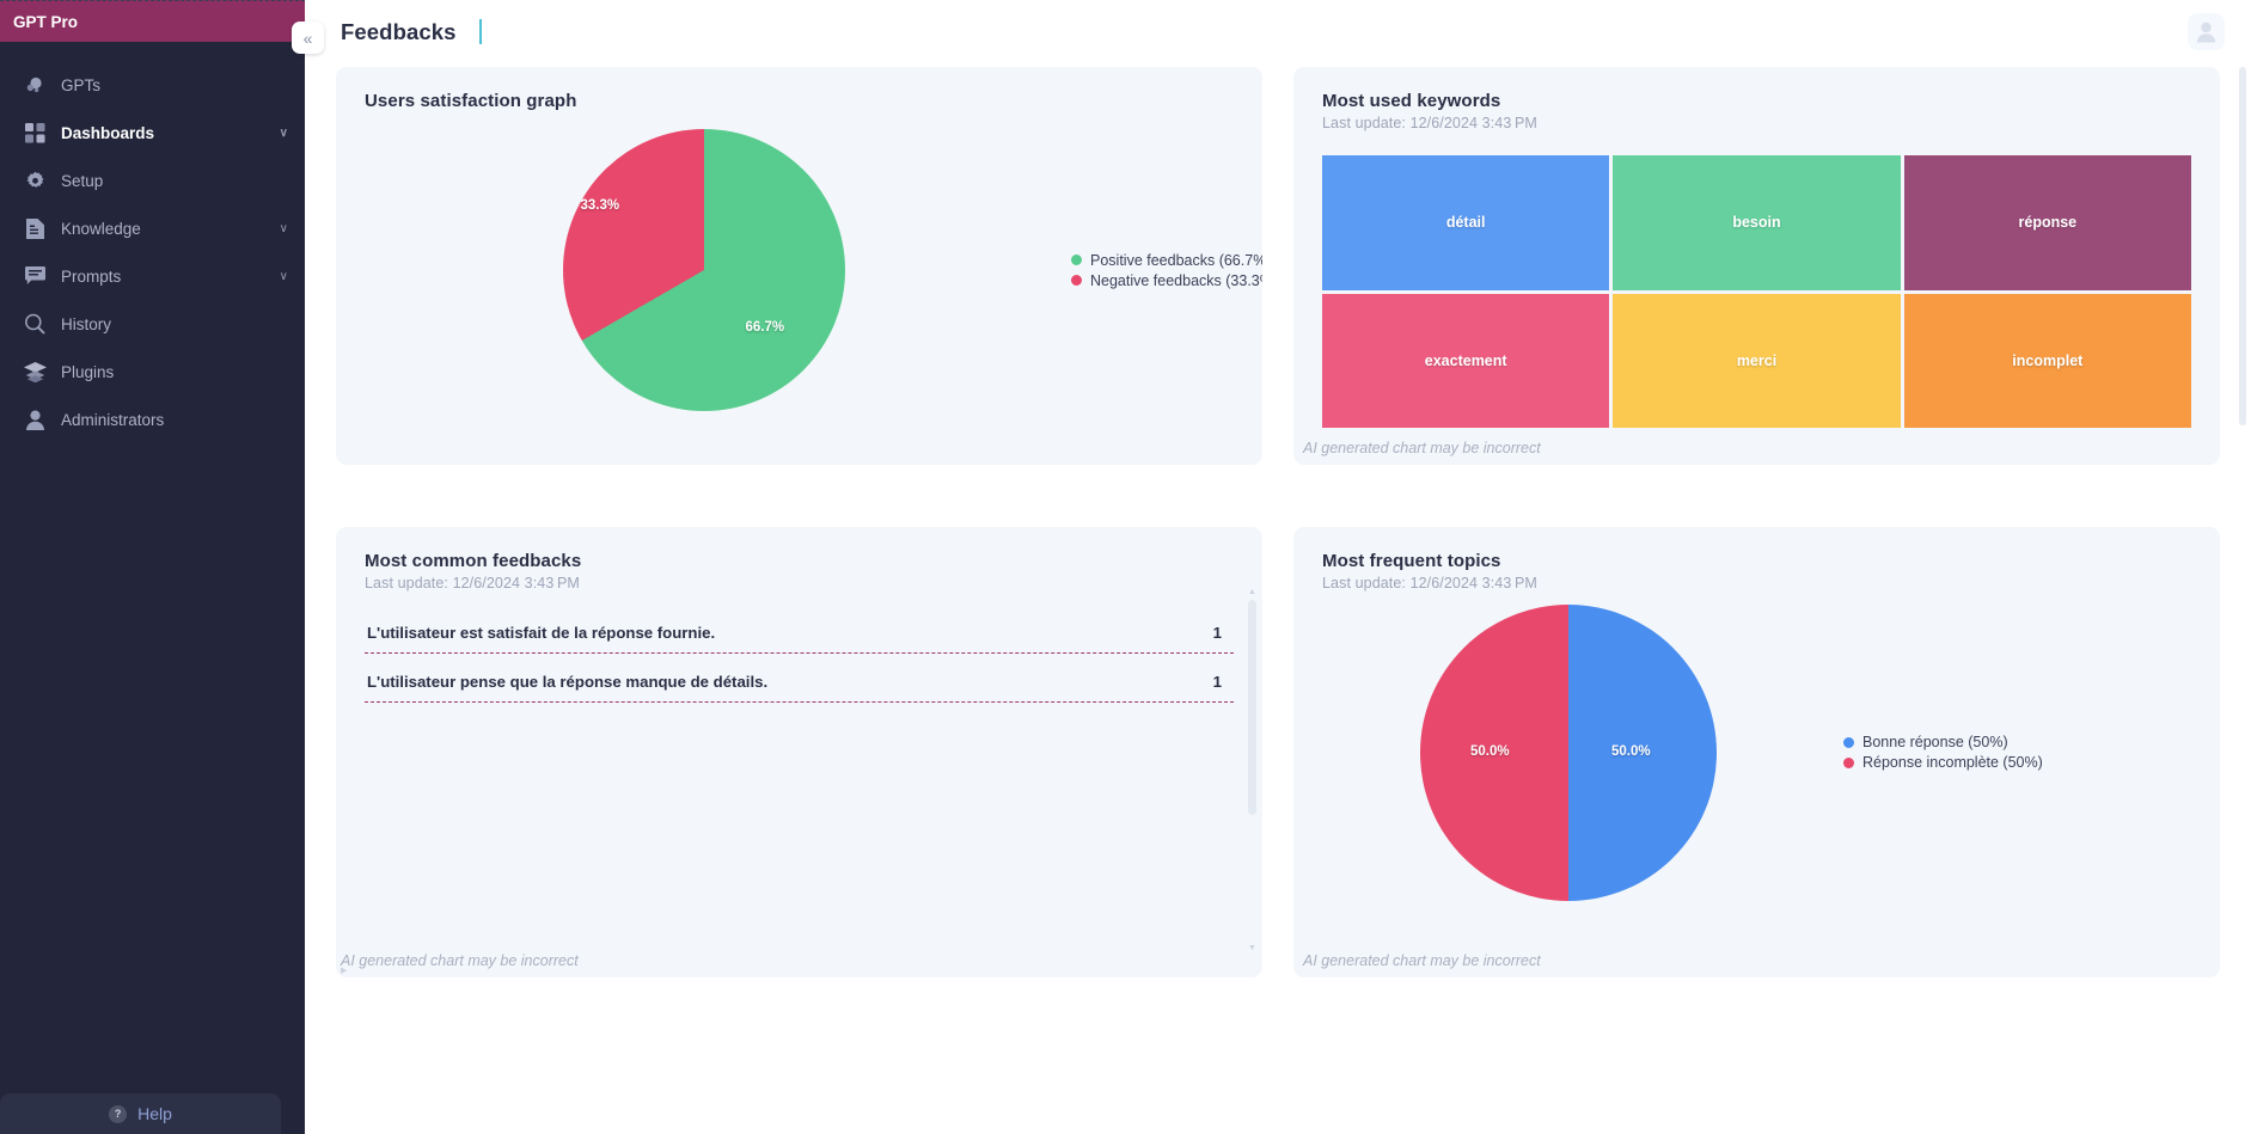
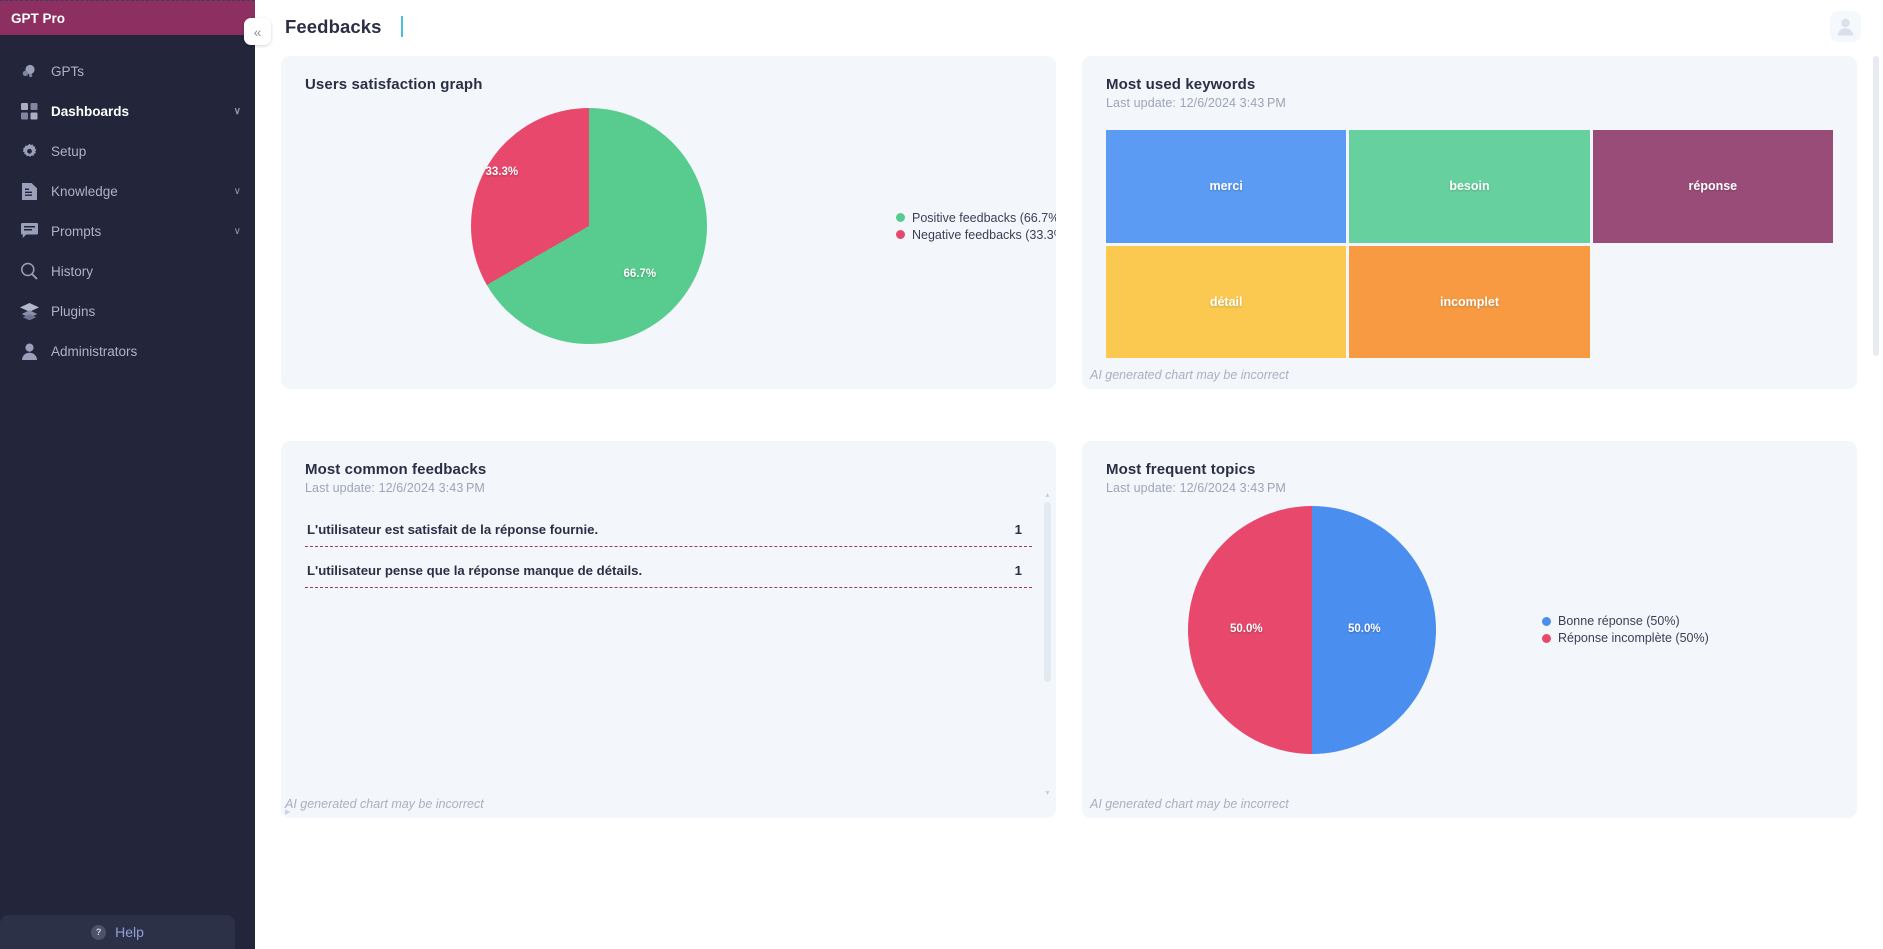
  «
  GPT Pro
  GPTs
  Dashboards
  ∨
  Setup
  Knowledge
  ∨
  Prompts
  ∨
  History
  Plugins
  Administrators
  ?
  Help
  Feedbacks
  Users satisfaction graph
  66.7%
  33.3%
  Positive feedbacks (66.7%
  Negative feedbacks (33.3
  Most used keywords
  Last update: 12/6/2024 3:43 PM
- détail
+ merci
  besoin
  réponse
- exactement
- merci
+ détail
  incomplet
  AI generated chart may be incorrect
  Most common feedbacks
  Last update: 12/6/2024 3:43 PM
  L'utilisateur est satisfait de la réponse fournie.
  1
  L'utilisateur pense que la réponse manque de détails.
  1
  AI generated chart may be incorrect
  Most frequent topics
  Last update: 12/6/2024 3:43 PM
  50.0%
  50.0%
  Bonne réponse (50%)
  Réponse incomplète (50%)
  AI generated chart may be incorrect
